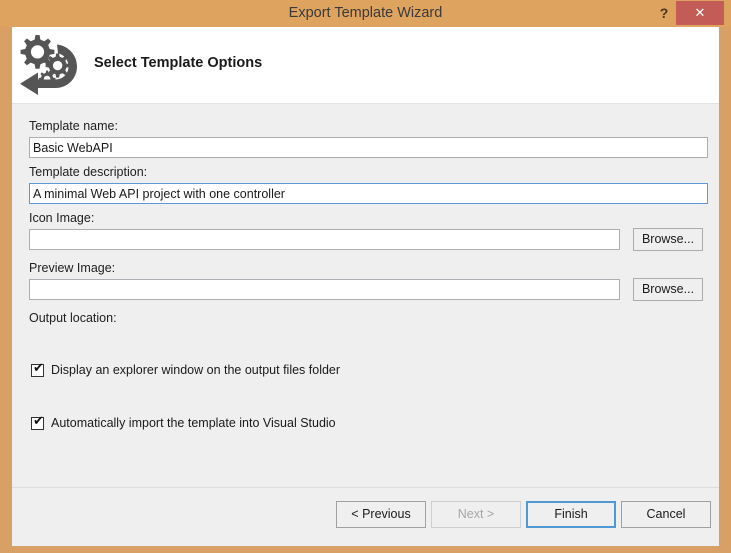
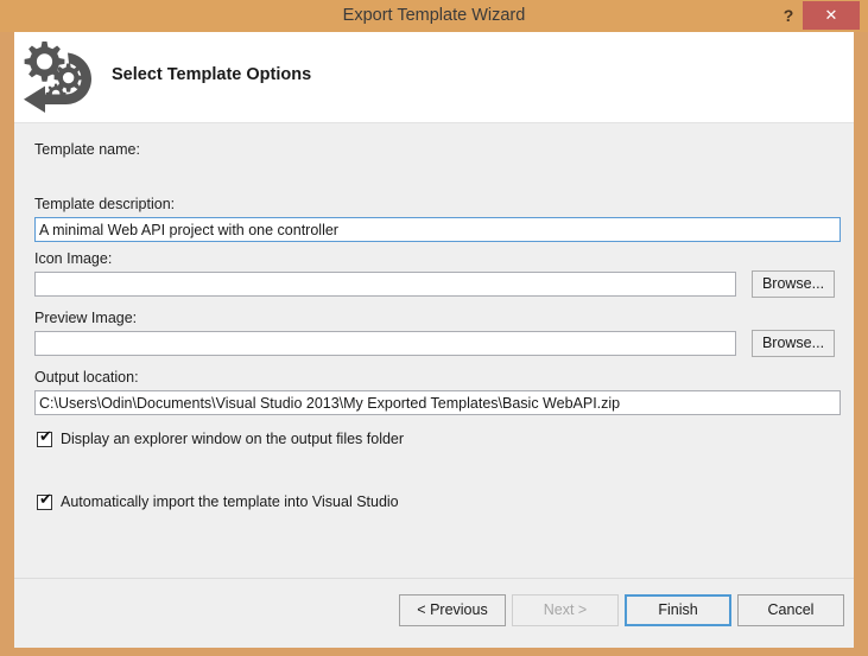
  Export Template Wizard
  ?
  ✕
  Select Template Options
  Template name:
- Basic WebAPI
  Template description:
  A minimal Web API project with one controller
  Icon Image:
  Browse...
  Preview Image:
  Browse...
  Output location:
+ C:\Users\Odin\Documents\Visual Studio 2013\My Exported Templates\Basic WebAPI.zip
  ✔
  Display an explorer window on the output files folder
  ✔
  Automatically import the template into Visual Studio
  < Previous
  Next >
  Finish
  Cancel
